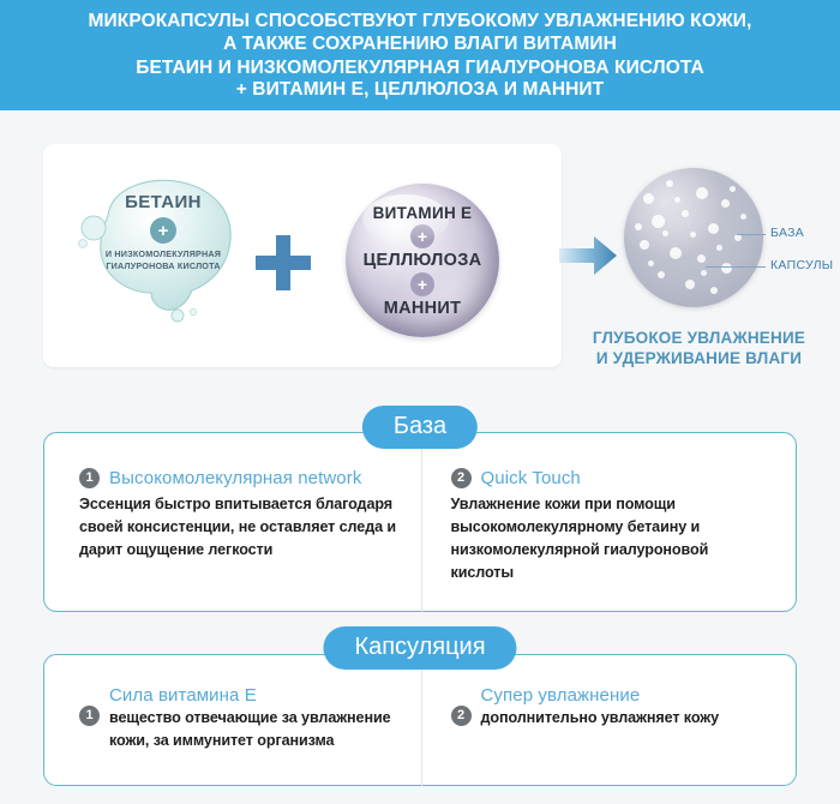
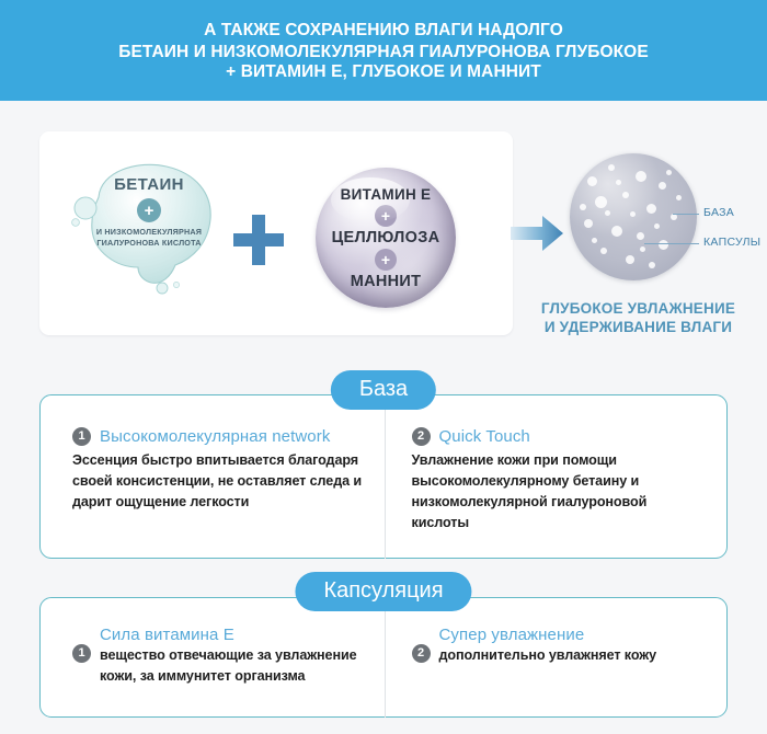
- МИКРОКАПСУЛЫ СПОСОБСТВУЮТ ГЛУБОКОМУ УВЛАЖНЕНИЮ КОЖИ,
- А ТАКЖЕ СОХРАНЕНИЮ ВЛАГИ ВИТАМИН
+ А ТАКЖЕ СОХРАНЕНИЮ ВЛАГИ НАДОЛГО
- БЕТАИН И НИЗКОМОЛЕКУЛЯРНАЯ ГИАЛУРОНОВА КИСЛОТА
+ БЕТАИН И НИЗКОМОЛЕКУЛЯРНАЯ ГИАЛУРОНОВА ГЛУБОКОЕ
- + ВИТАМИН Е, ЦЕЛЛЮЛОЗА И МАННИТ
+ + ВИТАМИН Е, ГЛУБОКОЕ И МАННИТ
  БЕТАИН
  +
  И НИЗКОМОЛЕКУЛЯРНАЯ
  ГИАЛУРОНОВА КИСЛОТА
  ВИТАМИН Е
  ЦЕЛЛЮЛОЗА
  +
  МАННИТ
  БАЗА
  КАПСУЛЫ
  ГЛУБОКОЕ УВЛАЖНЕНИЕ
  И УДЕРЖИВАНИЕ ВЛАГИ
  База
  1
  Высокомолекулярная network
  Эссенция быстро впитывается благодаря своей консистенции, не оставляет следа и дарит ощущение легкости
  2
  Quick Touch
  Увлажнение кожи при помощи высокомолекулярному бетаину и низкомолекулярной гиалуроновой кислоты
  Капсуляция
  1
  Сила витамина Е
  вещество отвечающие за увлажнение кожи, за иммунитет организма
  2
  Супер увлажнение
  дополнительно увлажняет кожу
